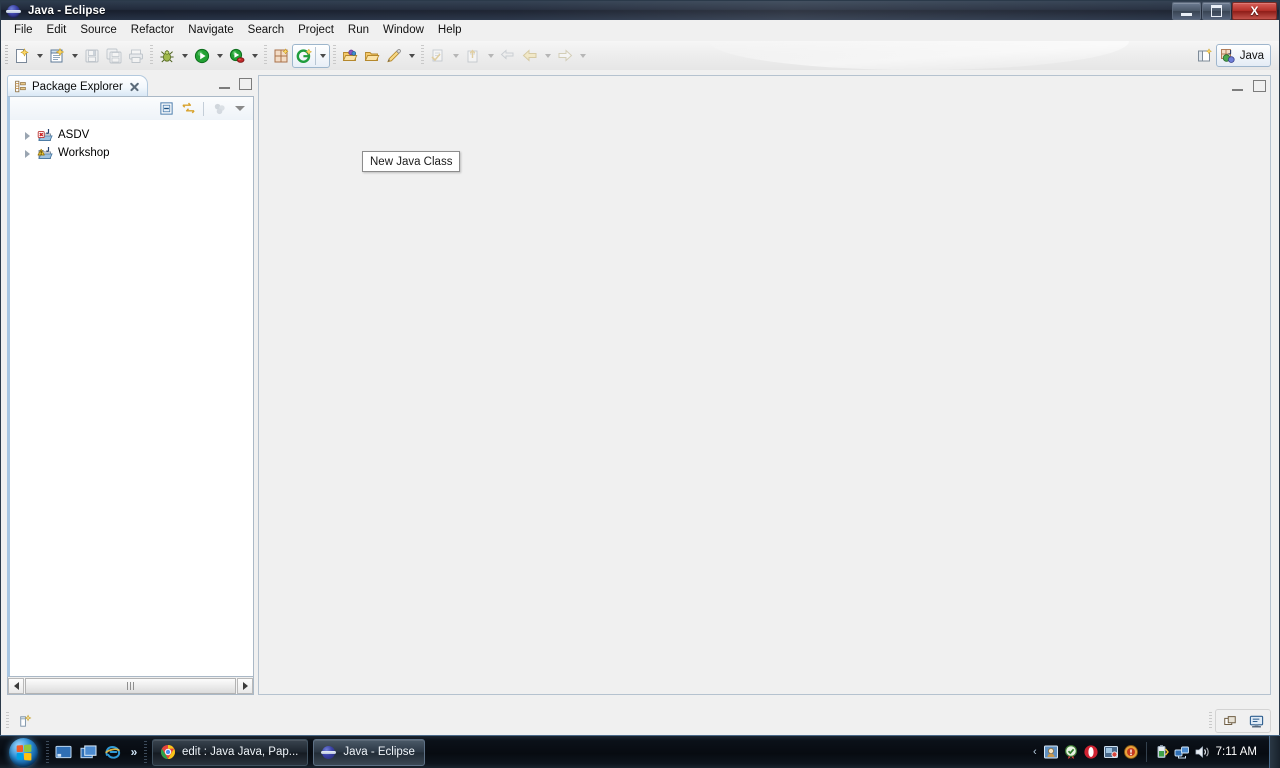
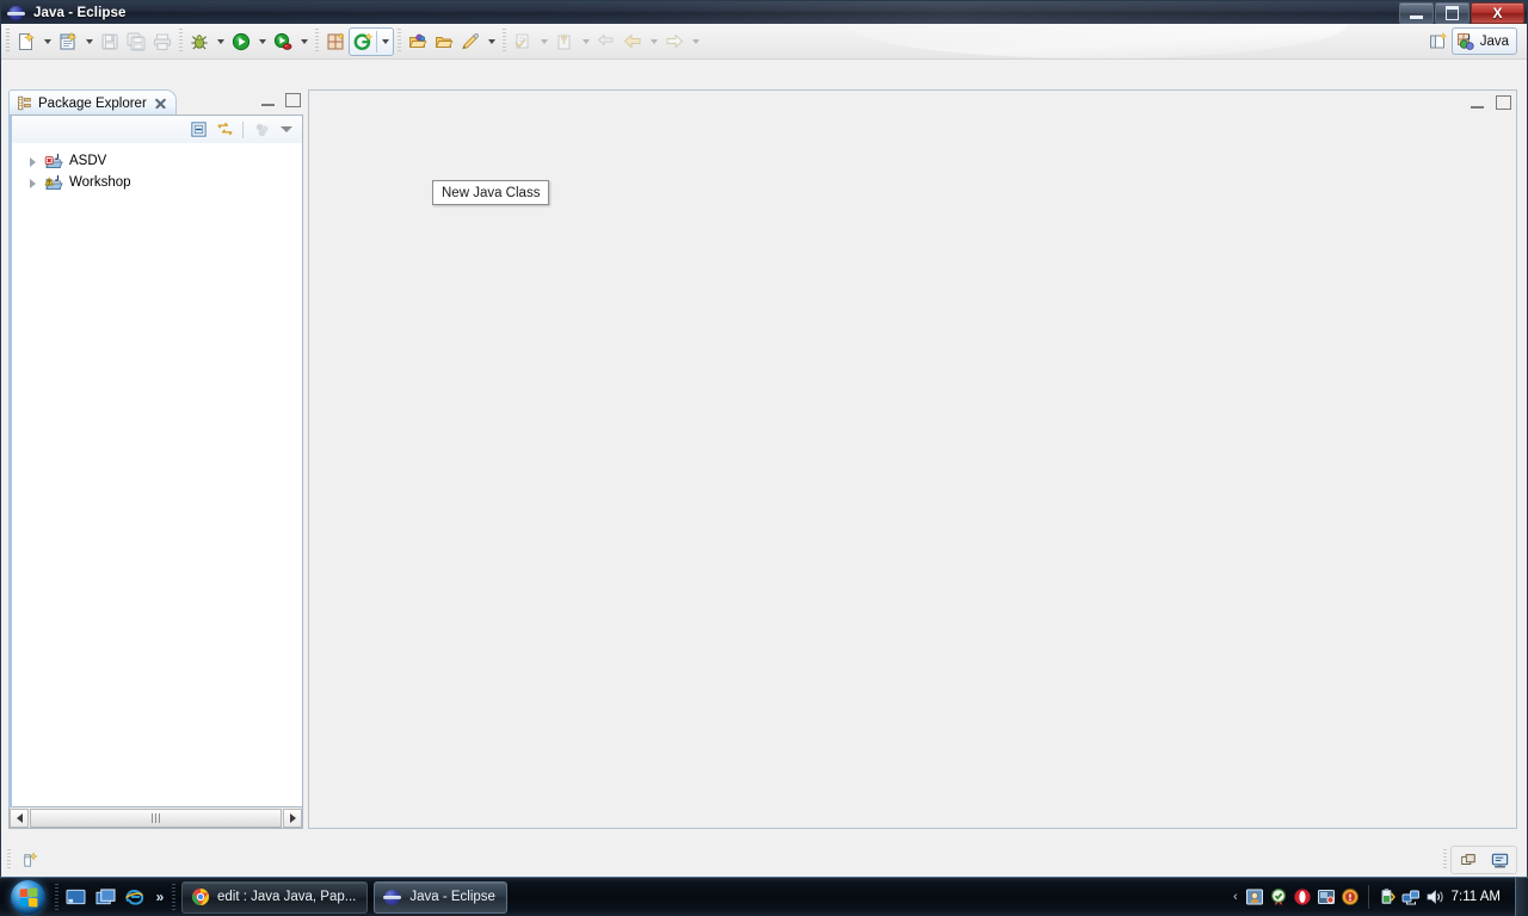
  Java - Eclipse
  X
- File
- Edit
- Source
- Refactor
- Navigate
- Search
- Project
- Run
- Window
- Help
  Java
  Package Explorer
  ASDV
  Workshop
  New Java Class
  »
  edit : Java Java, Pap...
  Java - Eclipse
  ‹
  7:11 AM
